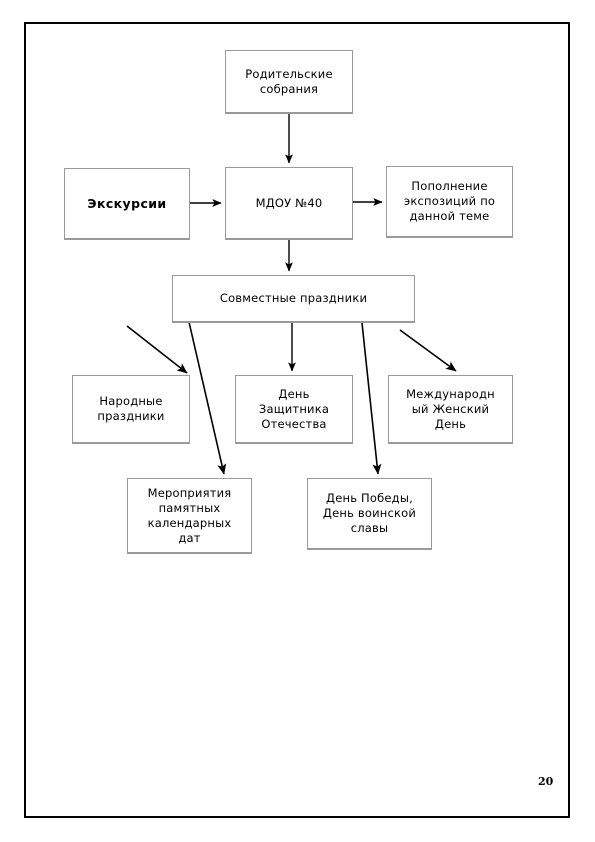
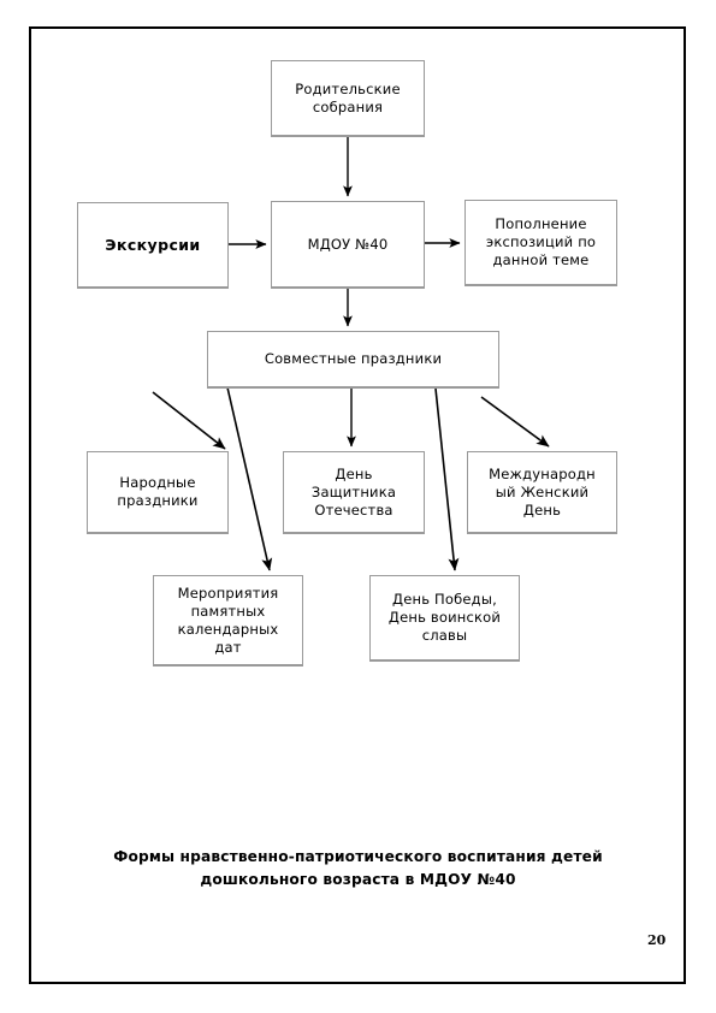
  Родительские
  собрания
  Экскурсии
  МДОУ №40
  Пополнение
  экспозиций по
  данной теме
  Совместные праздники
  Народные
  праздники
  День
  Защитника
  Отечества
  Международн
  ый Женский
  День
  Мероприятия
  памятных
  календарных
  дат
  День Победы,
  День воинской
  славы
+ Формы нравственно-патриотического воспитания детей
+ дошкольного возраста в МДОУ №40
  20
